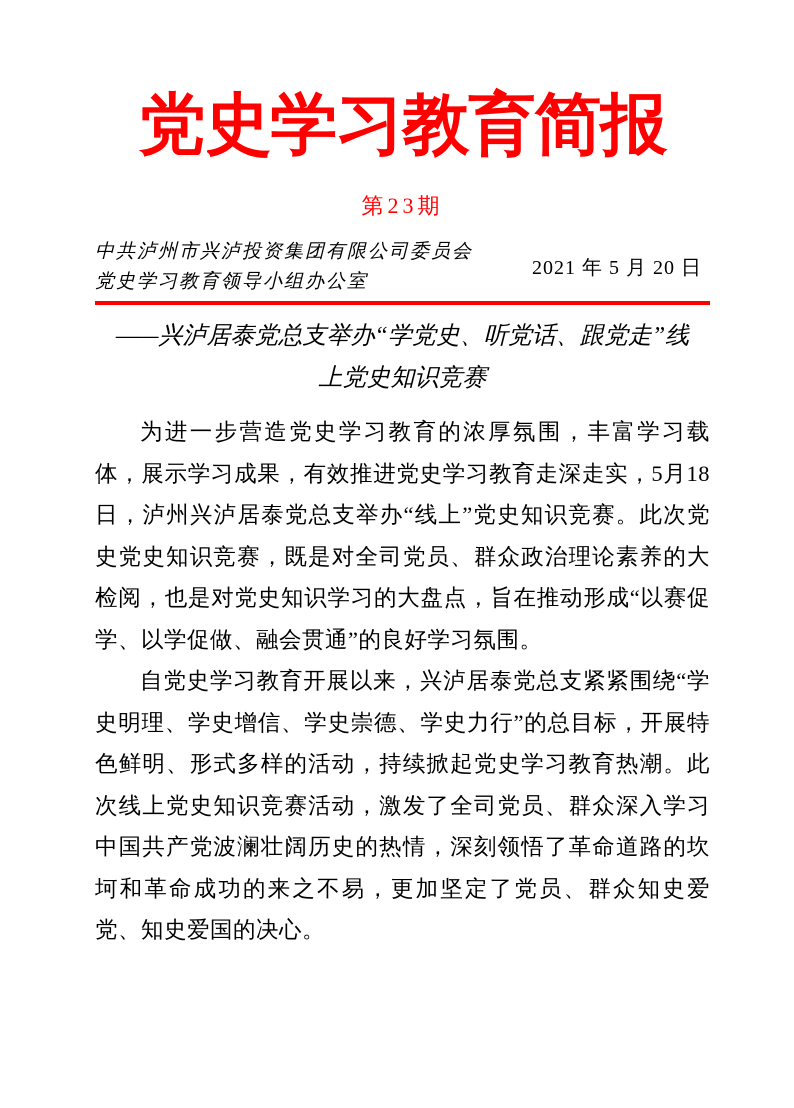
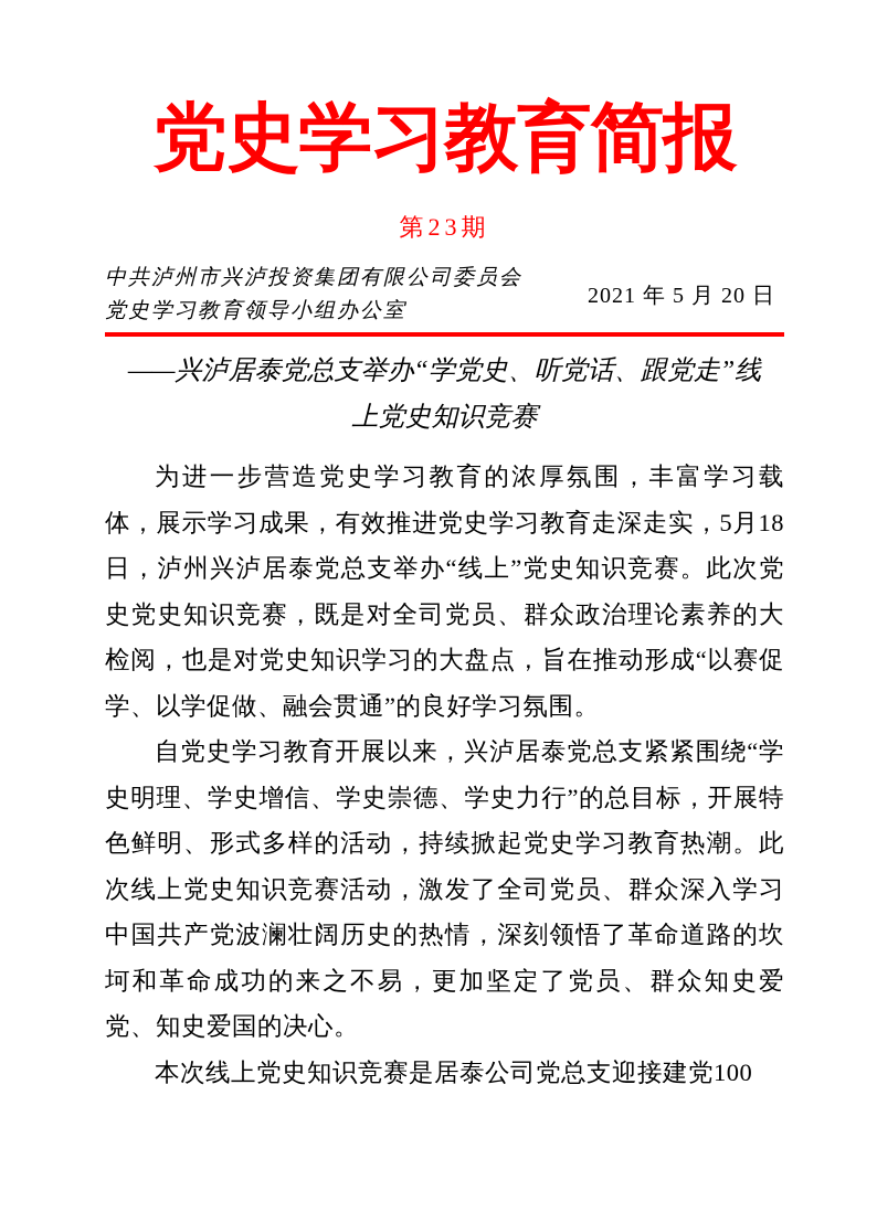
  党史学习教育简报
  第23期
  中共泸州市兴泸投资集团有限公司委员会
  党史学习教育领导小组办公室
  2021 年 5 月 20 日
  ——兴泸居泰党总支举办“学党史、听党话、跟党走”线
  上党史知识竞赛
  为进一步营造党史学习教育的浓厚氛围，丰富学习载体，展示学习成果，有效推进党史学习教育走深走实，5月18日，泸州兴泸居泰党总支举办“线上”党史知识竞赛。此次党史党史知识竞赛，既是对全司党员、群众政治理论素养的大检阅，也是对党史知识学习的大盘点，旨在推动形成“以赛促学、以学促做、融会贯通”的良好学习氛围。
  自党史学习教育开展以来，兴泸居泰党总支紧紧围绕“学史明理、学史增信、学史崇德、学史力行”的总目标，开展特色鲜明、形式多样的活动，持续掀起党史学习教育热潮。此次线上党史知识竞赛活动，激发了全司党员、群众深入学习中国共产党波澜壮阔历史的热情，深刻领悟了革命道路的坎坷和革命成功的来之不易，更加坚定了党员、群众知史爱党、知史爱国的决心。
+ 本次线上党史知识竞赛是居泰公司党总支迎接建党100
